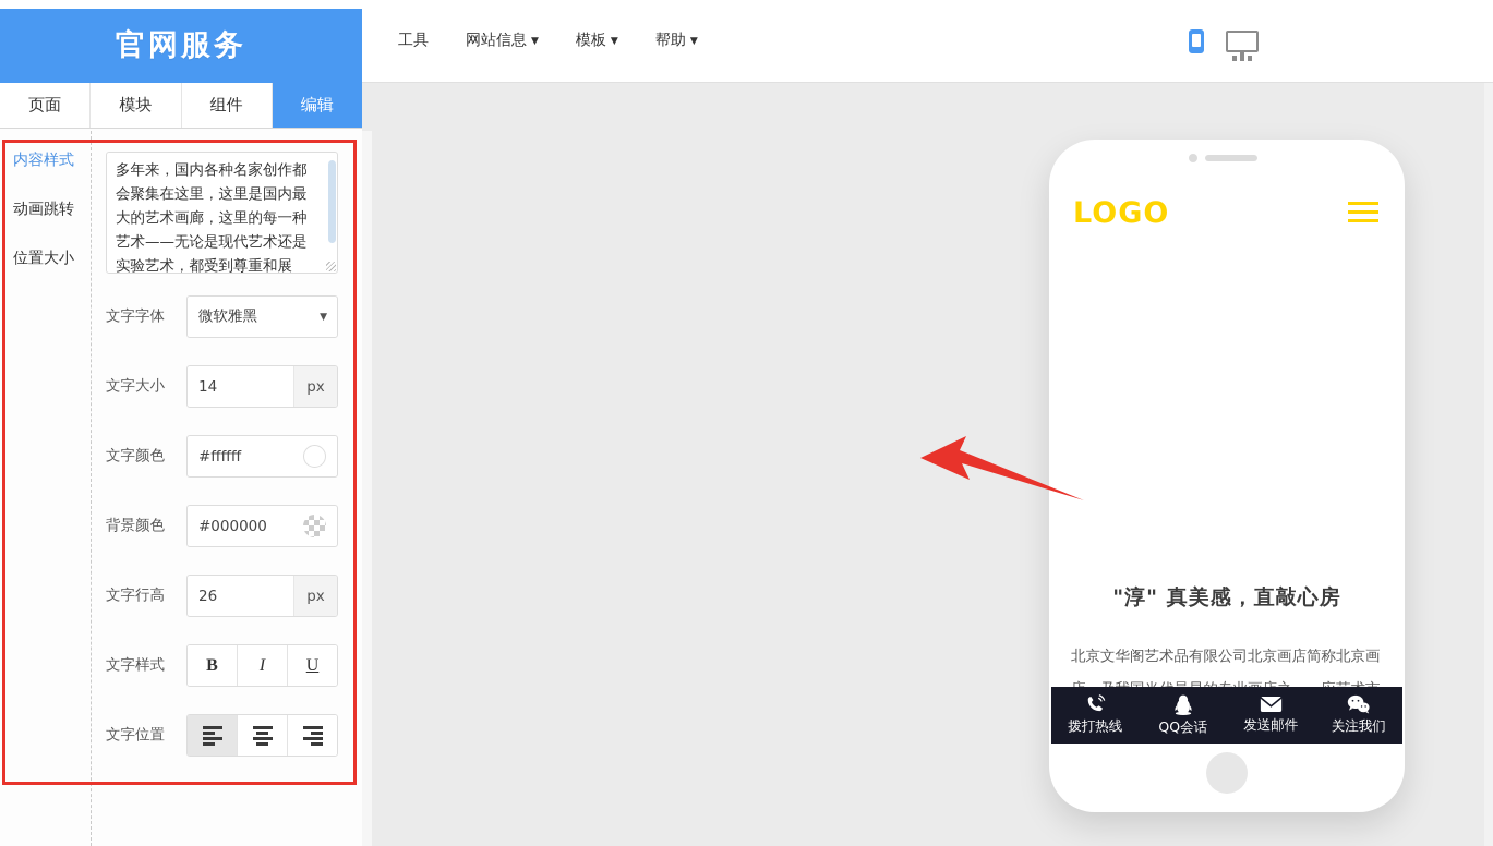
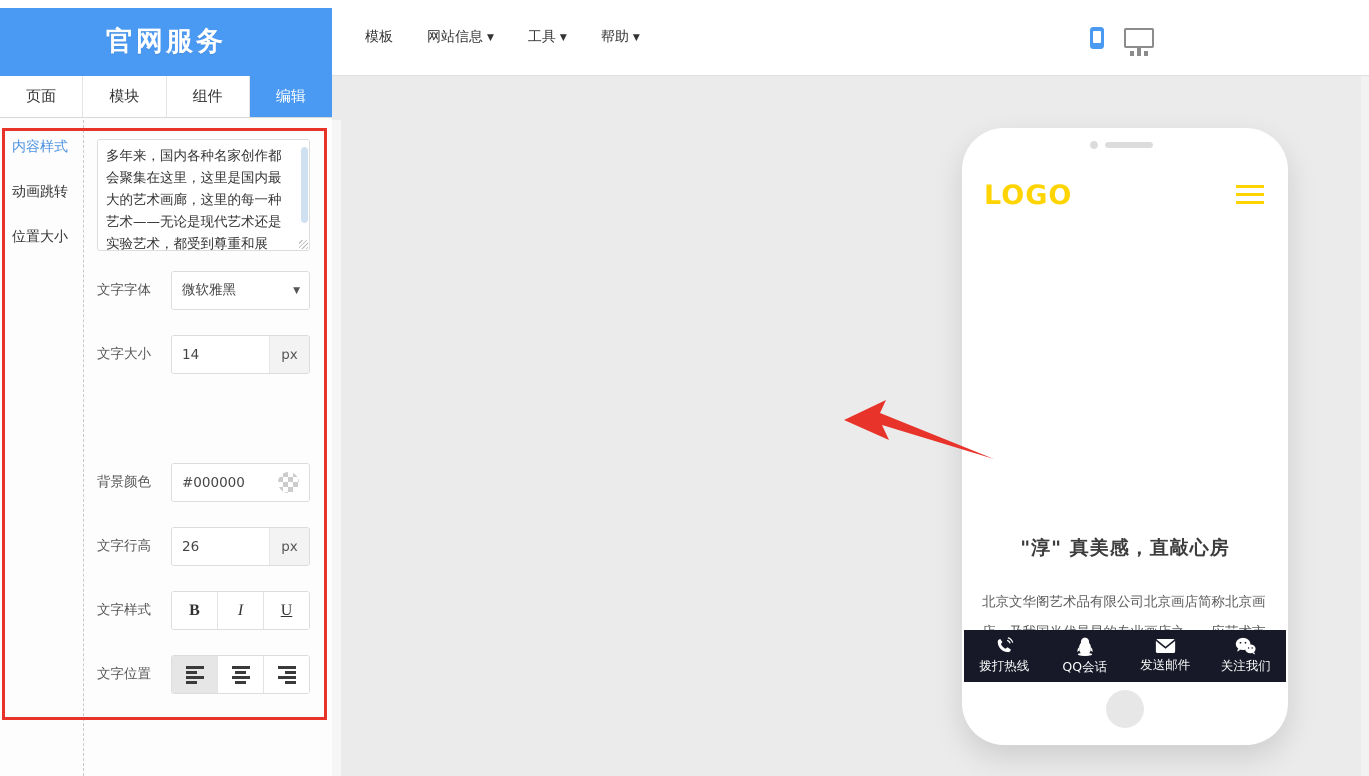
  官网服务
- 工具
+ 模板
  网站信息 ▼
- 模板 ▼
+ 工具 ▼
  帮助 ▼
  页面
  模块
  组件
  编辑
  内容样式
  动画跳转
  位置大小
  文字字体
  微软雅黑
  ▼
  文字大小
  14
  px
- 文字颜色
- #ffffff
  背景颜色
  #000000
  文字行高
  26
  px
  文字样式
  B
  I
  U
  文字位置
  LOGO
  "淳" 真美感，直敲心房
  拨打热线
  QQ会话
  发送邮件
  关注我们
